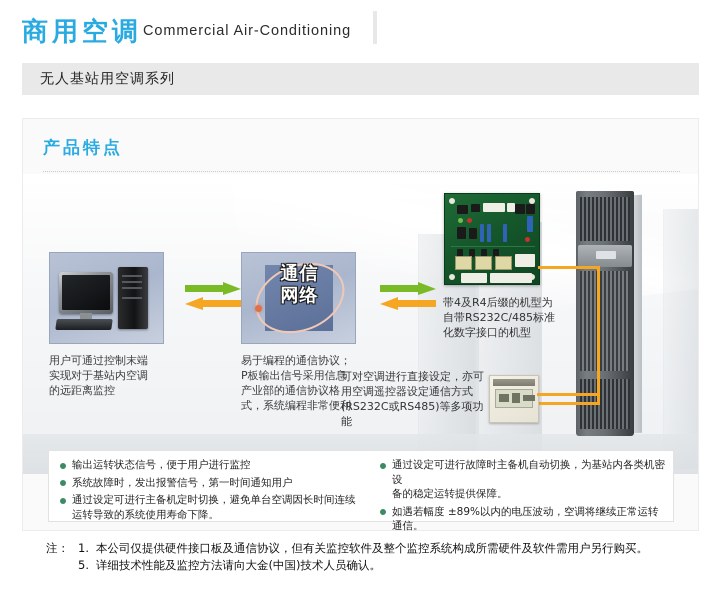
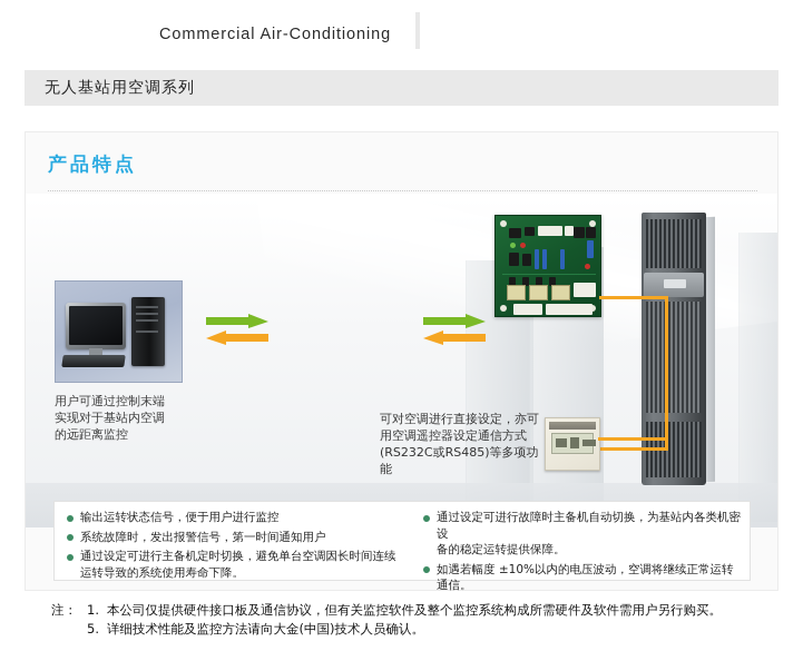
- 商用空调
  Commercial Air-Conditioning
  无人基站用空调系列
  产品特点
  用户可通过控制末端
  实现对于基站内空调
  的远距离监控
- 通信
- 网络
- 易于编程的通信协议；
- P板输出信号采用信息
- 产业部的通信协议格
- 式，系统编程非常便利
- 带4及R4后缀的机型为
- 自带RS232C/485标准
- 化数字接口的机型
  可对空调进行直接设定，亦可
  用空调遥控器设定通信方式
  (RS232C或RS485)等多项功能
  输出运转状态信号，便于用户进行监控
  系统故障时，发出报警信号，第一时间通知用户
  通过设定可进行主备机定时切换，避免单台空调因长时间连续
  运转导致的系统使用寿命下降。
  通过设定可进行故障时主备机自动切换，为基站内各类机密设
  备的稳定运转提供保障。
- 如遇若幅度 ±89%以内的电压波动，空调将继续正常运转通信。
+ 如遇若幅度 ±10%以内的电压波动，空调将继续正常运转通信。
  注：
  1. 本公司仅提供硬件接口板及通信协议，但有关监控软件及整个监控系统构成所需硬件及软件需用户另行购买。
  5. 详细技术性能及监控方法请向大金(中国)技术人员确认。
